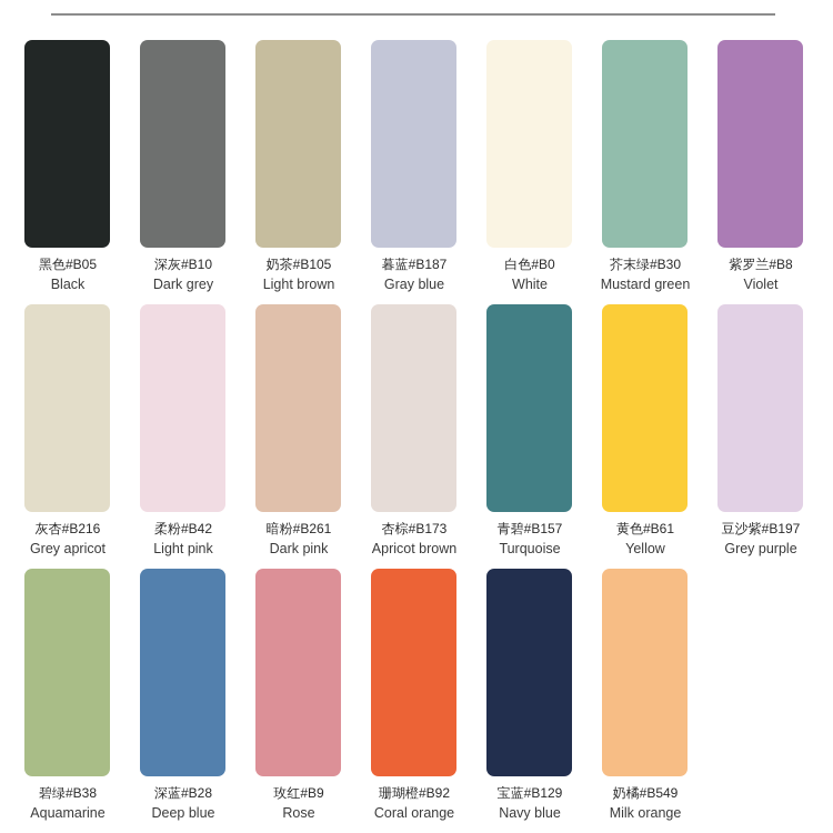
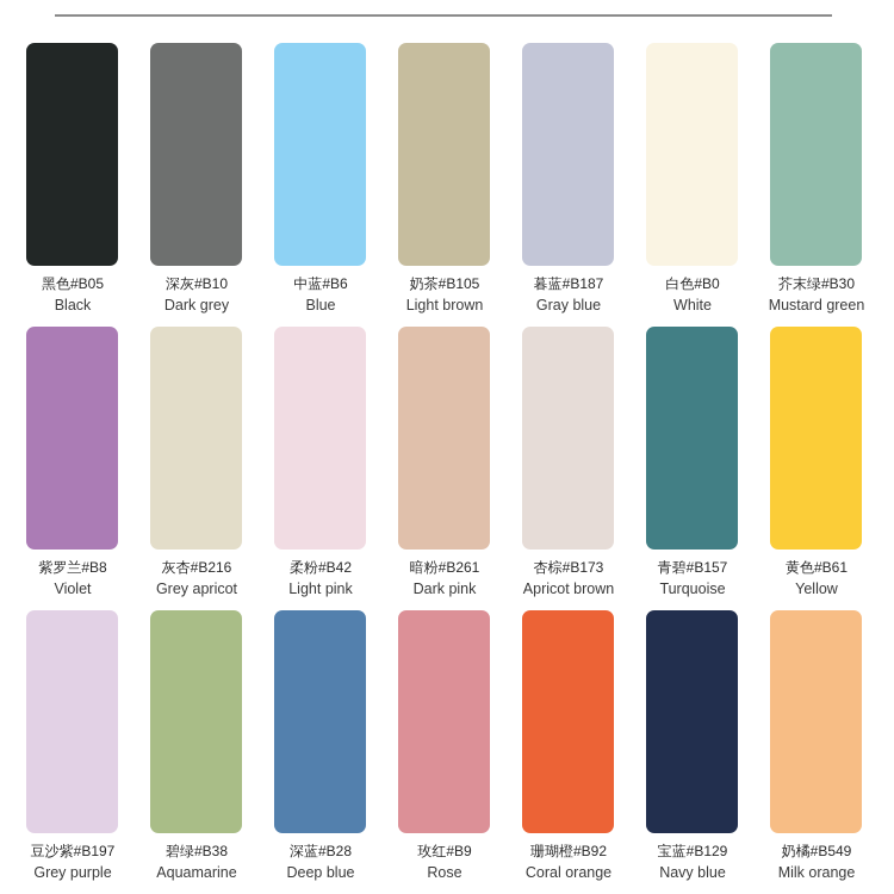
  黑色#B05
  Black
  深灰#B10
  Dark grey
+ 中蓝#B6
+ Blue
  奶茶#B105
  Light brown
  暮蓝#B187
  Gray blue
  白色#B0
  White
  芥末绿#B30
  Mustard green
  紫罗兰#B8
  Violet
  灰杏#B216
  Grey apricot
  柔粉#B42
  Light pink
  暗粉#B261
  Dark pink
  杏棕#B173
  Apricot brown
  青碧#B157
  Turquoise
  黄色#B61
  Yellow
  豆沙紫#B197
  Grey purple
  碧绿#B38
  Aquamarine
  深蓝#B28
  Deep blue
  玫红#B9
  Rose
  珊瑚橙#B92
  Coral orange
  宝蓝#B129
  Navy blue
  奶橘#B549
  Milk orange
